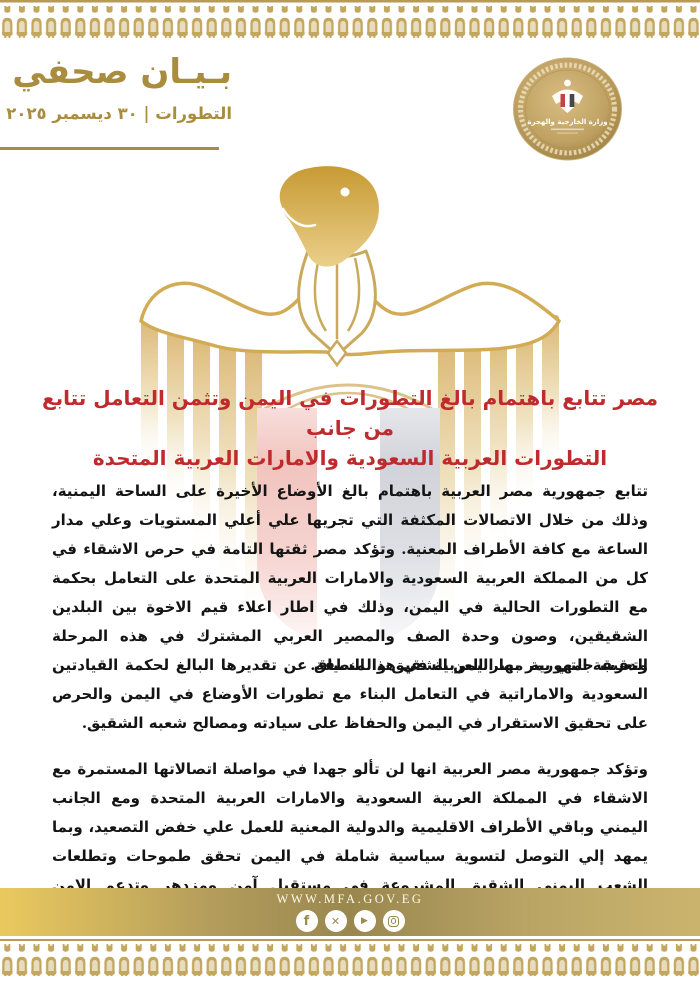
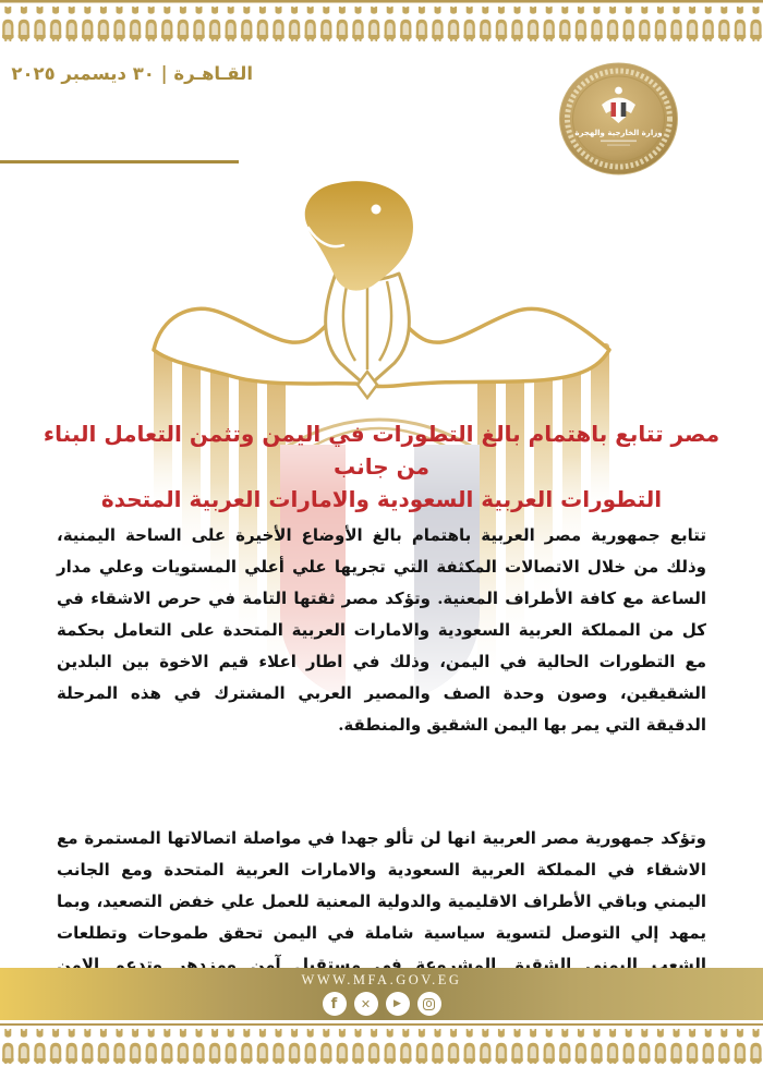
- بـيـان صحفي
- التطورات | ٣٠ ديسمبر ٢٠٢٥
+ القـاهـرة | ٣٠ ديسمبر ٢٠٢٥
  وزارة الخارجية والهجرة
- مصر تتابع باهتمام بالغ التطورات في اليمن وتثمن التعامل تتابع من جانب
+ مصر تتابع باهتمام بالغ التطورات في اليمن وتثمن التعامل البناء من جانب
  التطورات العربية السعودية والامارات العربية المتحدة
  تتابع جمهورية مصر العربية باهتمام بالغ الأوضاع الأخيرة على الساحة اليمنية، وذلك من خلال الاتصالات المكثفة التي تجريها علي أعلي المستويات وعلي مدار الساعة مع كافة الأطراف المعنية. وتؤكد مصر ثقتها التامة في حرص الاشقاء في كل من المملكة العربية السعودية والامارات العربية المتحدة على التعامل بحكمة مع التطورات الحالية في اليمن، وذلك في اطار اعلاء قيم الاخوة بين البلدين الشقيقين، وصون وحدة الصف والمصير العربي المشترك في هذه المرحلة الدقيقة التي يمر بها اليمن الشقيق والمنطقة.
- وتعرب جمهورية مصر العربية في هذا السياق عن تقديرها البالغ لحكمة القيادتين السعودية والاماراتية في التعامل البناء مع تطورات الأوضاع في اليمن والحرص على تحقيق الاستقرار في اليمن والحفاظ على سيادته ومصالح شعبه الشقيق.
  وتؤكد جمهورية مصر العربية انها لن تألو جهدا في مواصلة اتصالاتها المستمرة مع الاشقاء في المملكة العربية السعودية والامارات العربية المتحدة ومع الجانب اليمني وباقي الأطراف الاقليمية والدولية المعنية للعمل علي خفض التصعيد، وبما يمهد إلي التوصل لتسوية سياسية شاملة في اليمن تحقق طموحات وتطلعات الشعب اليمني الشقيق المشروعة في مستقبل آمن ومزدهر وتدعم الامن
  WWW.MFA.GOV.EG
  f
  ✕
  ▶
